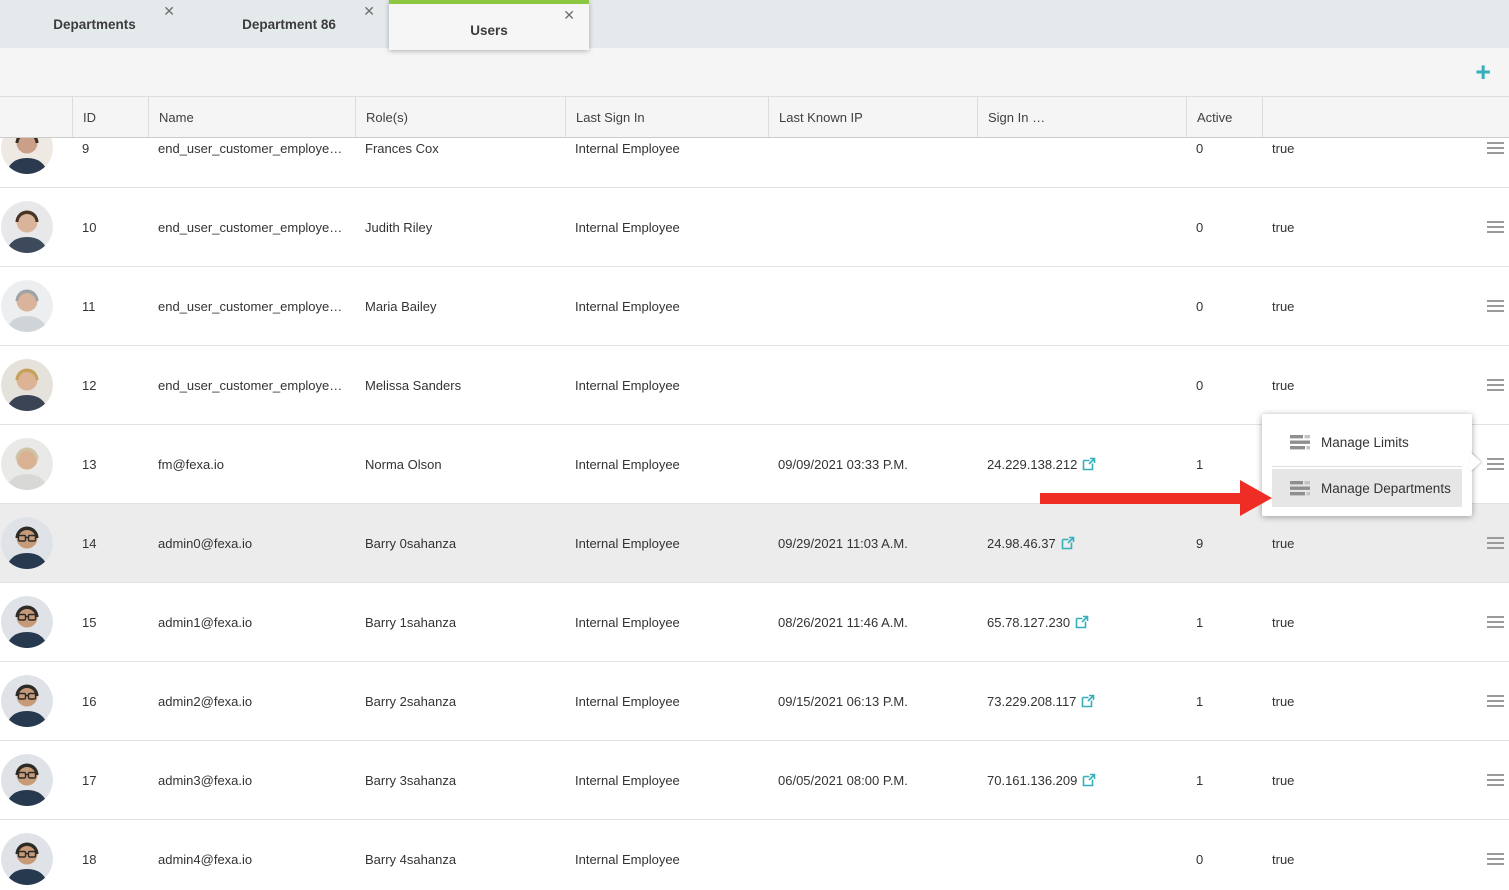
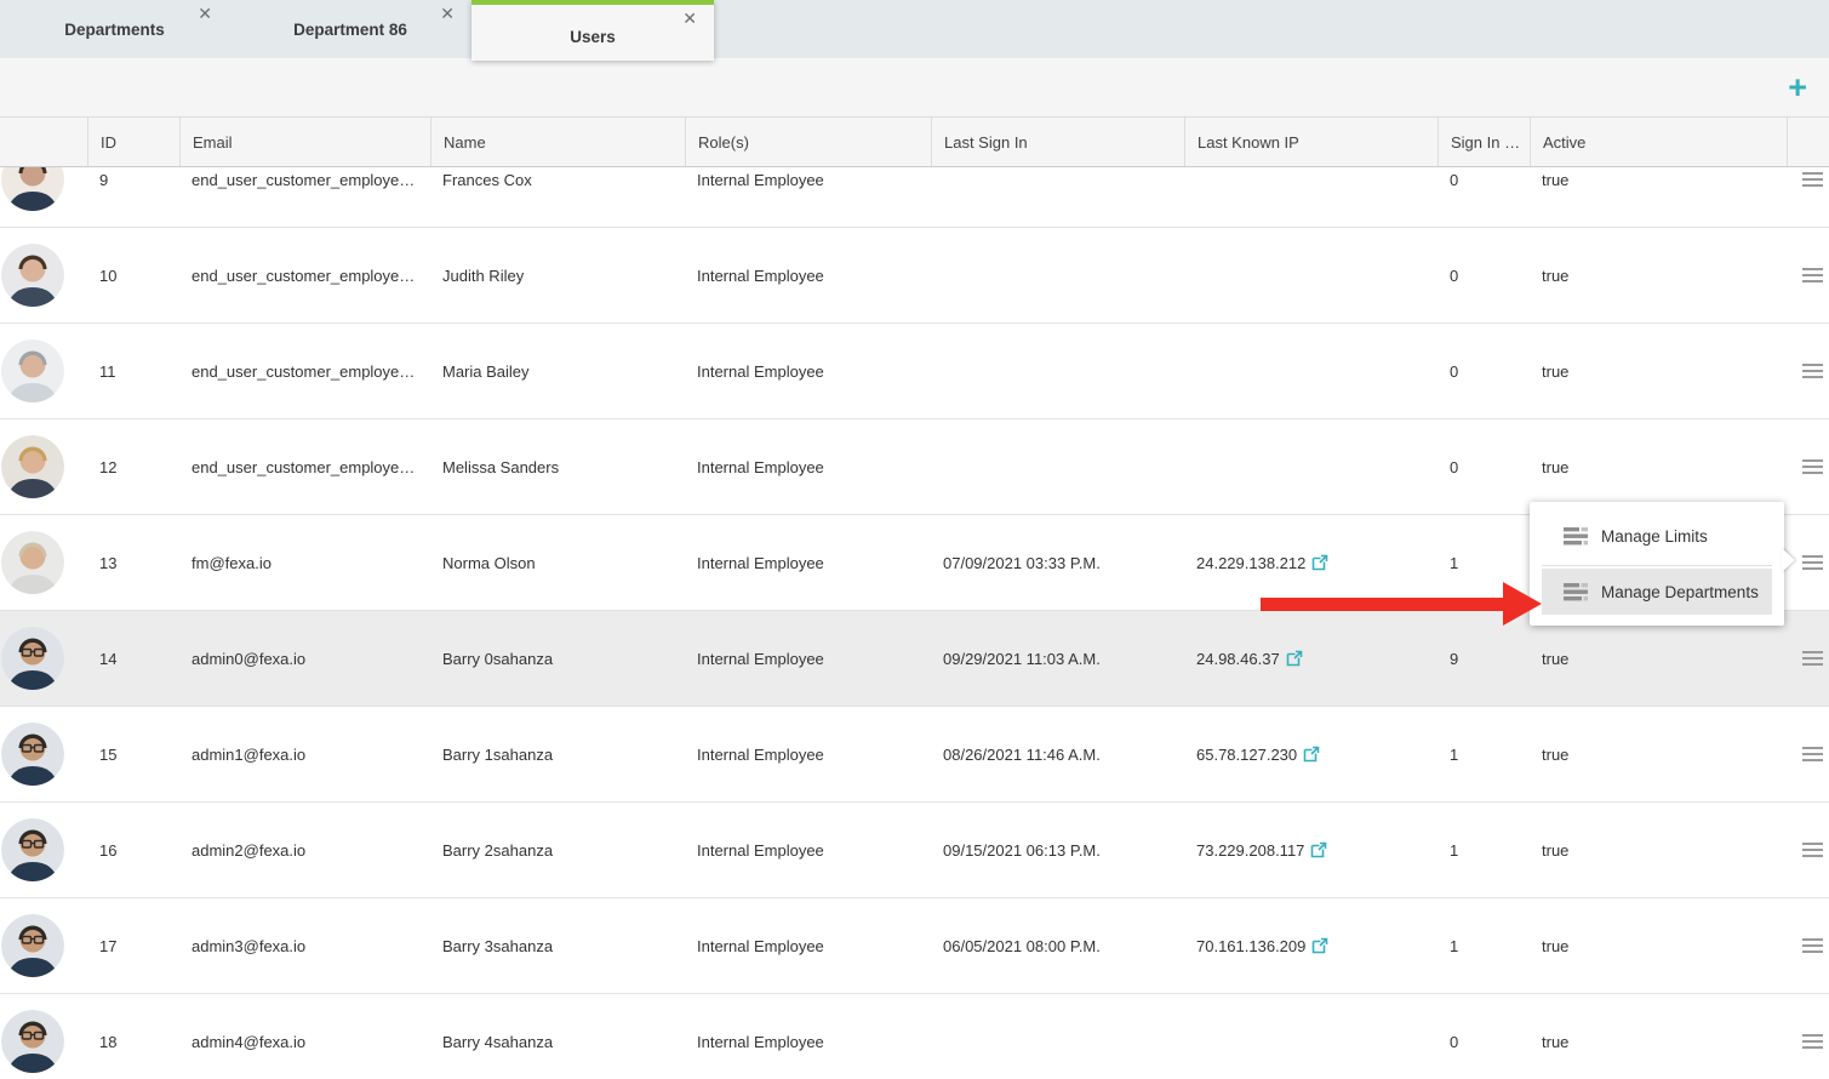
  Departments
  ✕
  Department 86
  ✕
  Users
  ✕
  +
  ID
+ Email
  Name
  Role(s)
  Last Sign In
  Last Known IP
  Sign In …
  Active
  9
  end_user_customer_employe…
  Frances Cox
  Internal Employee
  0
  true
  10
  end_user_customer_employe…
  Judith Riley
  Internal Employee
  0
  true
  11
  end_user_customer_employe…
  Maria Bailey
  Internal Employee
  0
  true
  12
  end_user_customer_employe…
  Melissa Sanders
  Internal Employee
  0
  true
  13
  fm@fexa.io
  Norma Olson
  Internal Employee
- 09/09/2021 03:33 P.M.
+ 07/09/2021 03:33 P.M.
  24.229.138.212
  1
  14
  admin0@fexa.io
  Barry 0sahanza
  Internal Employee
  09/29/2021 11:03 A.M.
  24.98.46.37
  9
  true
  15
  admin1@fexa.io
  Barry 1sahanza
  Internal Employee
  08/26/2021 11:46 A.M.
  65.78.127.230
  1
  true
  16
  admin2@fexa.io
  Barry 2sahanza
  Internal Employee
  09/15/2021 06:13 P.M.
  73.229.208.117
  1
  true
  17
  admin3@fexa.io
  Barry 3sahanza
  Internal Employee
  06/05/2021 08:00 P.M.
  70.161.136.209
  1
  true
  18
  admin4@fexa.io
  Barry 4sahanza
  Internal Employee
  0
  true
  Manage Limits
  Manage Departments
